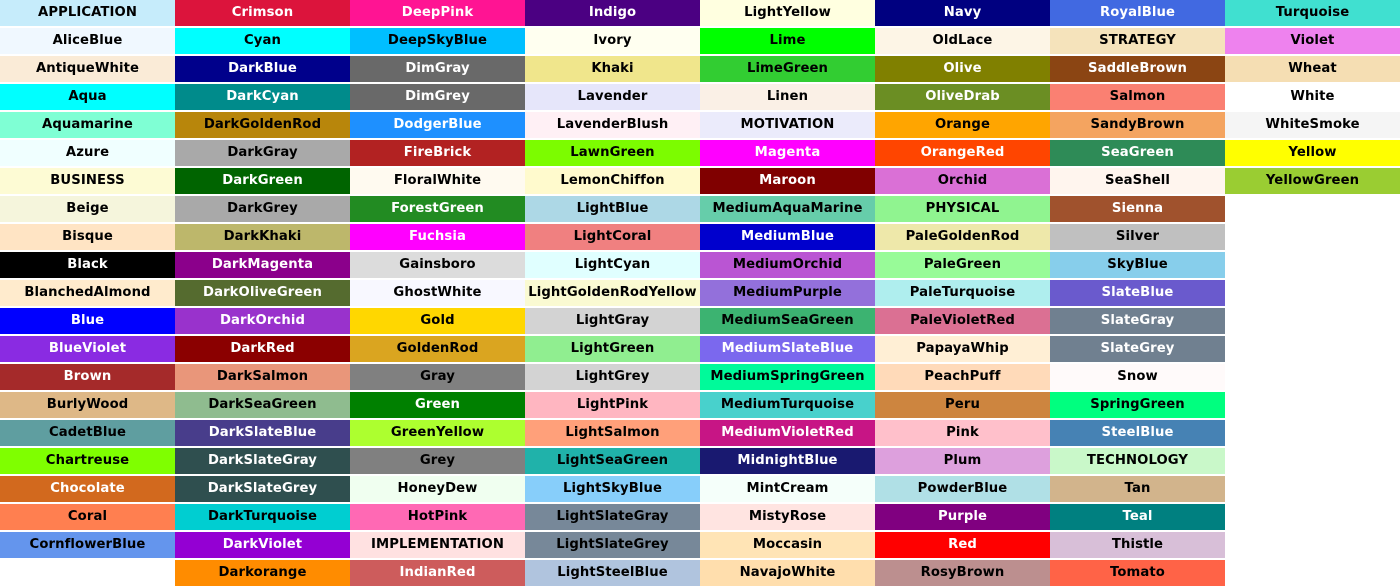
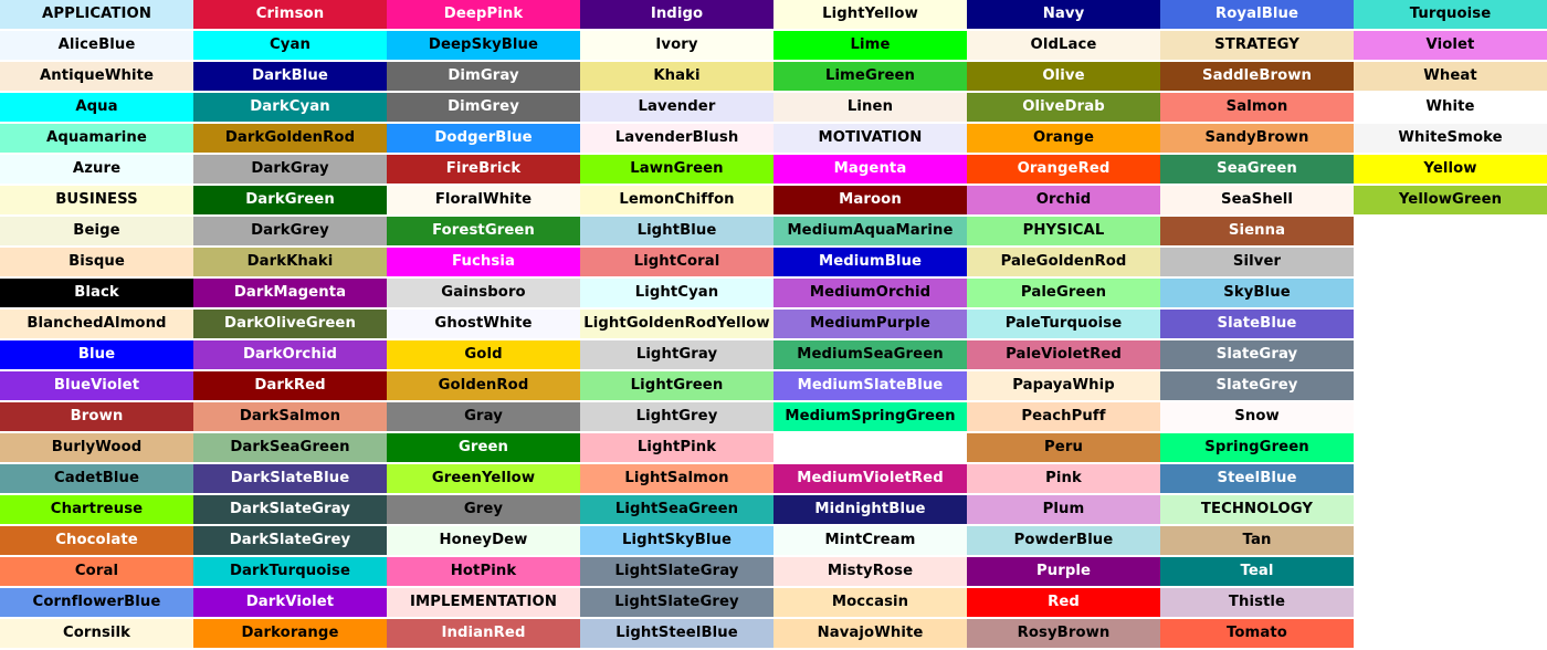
  APPLICATION
  AliceBlue
  AntiqueWhite
  Aqua
  Aquamarine
  Azure
  BUSINESS
  Beige
  Bisque
  Black
  BlanchedAlmond
  Blue
  BlueViolet
  Brown
  BurlyWood
  CadetBlue
  Chartreuse
  Chocolate
  Coral
  CornflowerBlue
+ Cornsilk
  Crimson
  Cyan
  DarkBlue
  DarkCyan
  DarkGoldenRod
  DarkGray
  DarkGreen
  DarkGrey
  DarkKhaki
  DarkMagenta
  DarkOliveGreen
  DarkOrchid
  DarkRed
  DarkSalmon
  DarkSeaGreen
  DarkSlateBlue
  DarkSlateGray
  DarkSlateGrey
  DarkTurquoise
  DarkViolet
  Darkorange
  DeepPink
  DeepSkyBlue
  DimGray
  DimGrey
  DodgerBlue
  FireBrick
  FloralWhite
  ForestGreen
  Fuchsia
  Gainsboro
  GhostWhite
  Gold
  GoldenRod
  Gray
  Green
  GreenYellow
  Grey
  HoneyDew
  HotPink
  IMPLEMENTATION
  IndianRed
  Indigo
  Ivory
  Khaki
  Lavender
  LavenderBlush
  LawnGreen
  LemonChiffon
  LightBlue
  LightCoral
  LightCyan
  LightGoldenRodYellow
  LightGray
  LightGreen
  LightGrey
  LightPink
  LightSalmon
  LightSeaGreen
  LightSkyBlue
  LightSlateGray
  LightSlateGrey
  LightSteelBlue
  LightYellow
  Lime
  LimeGreen
  Linen
  MOTIVATION
  Magenta
  Maroon
  MediumAquaMarine
  MediumBlue
  MediumOrchid
  MediumPurple
  MediumSeaGreen
  MediumSlateBlue
  MediumSpringGreen
- MediumTurquoise
  MediumVioletRed
  MidnightBlue
  MintCream
  MistyRose
  Moccasin
  NavajoWhite
  Navy
  OldLace
  Olive
  OliveDrab
  Orange
  OrangeRed
  Orchid
  PHYSICAL
  PaleGoldenRod
  PaleGreen
  PaleTurquoise
  PaleVioletRed
  PapayaWhip
  PeachPuff
  Peru
  Pink
  Plum
  PowderBlue
  Purple
  Red
  RosyBrown
  RoyalBlue
  STRATEGY
  SaddleBrown
  Salmon
  SandyBrown
  SeaGreen
  SeaShell
  Sienna
  Silver
  SkyBlue
  SlateBlue
  SlateGray
  SlateGrey
  Snow
  SpringGreen
  SteelBlue
  TECHNOLOGY
  Tan
  Teal
  Thistle
  Tomato
  Turquoise
  Violet
  Wheat
  White
  WhiteSmoke
  Yellow
  YellowGreen
